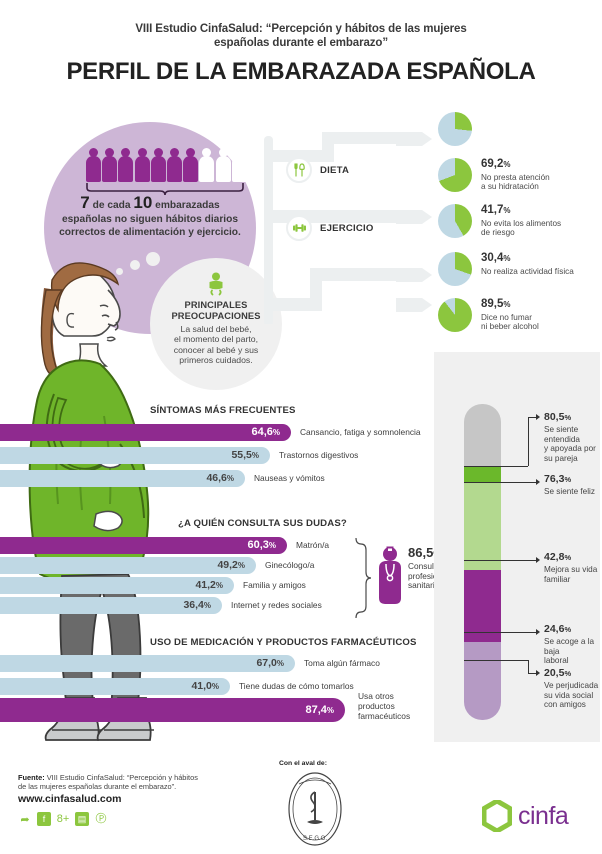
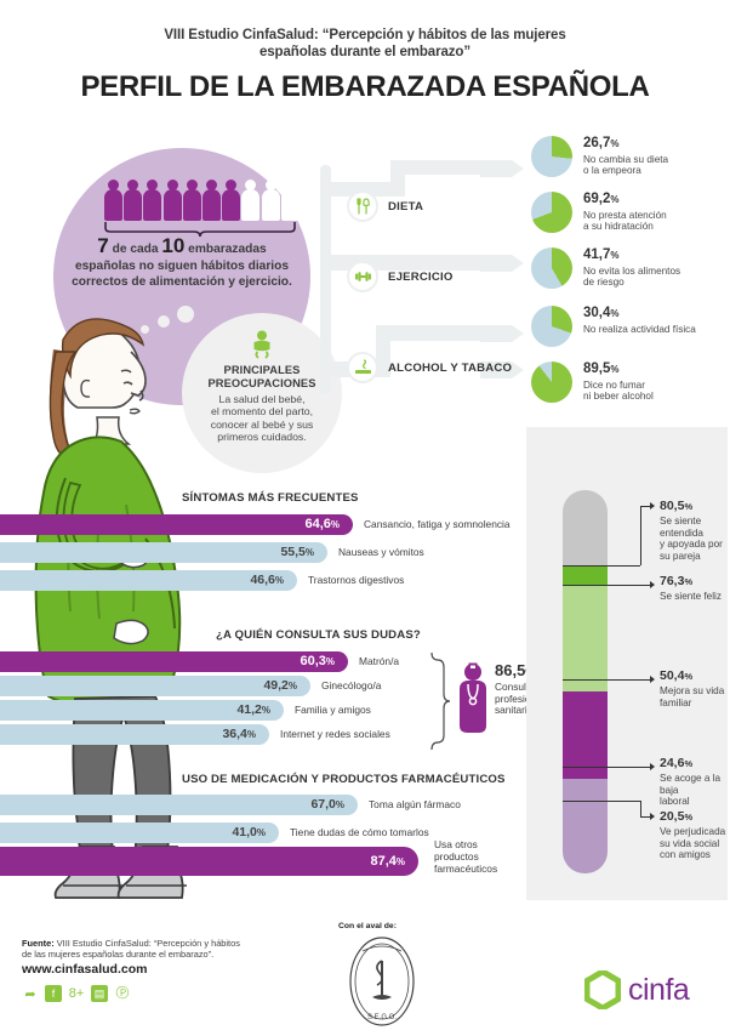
  VIII Estudio CinfaSalud: “Percepción y hábitos de las mujeres
  españolas durante el embarazo”
  PERFIL DE LA EMBARAZADA ESPAÑOLA
  7 de cada 10 embarazadas
  españolas no siguen hábitos diarios
  correctos de alimentación y ejercicio.
  PRINCIPALES
  PREOCUPACIONES
  La salud del bebé,
  el momento del parto,
  conocer al bebé y sus
  primeros cuidados.
  DIETA
  EJERCICIO
+ ALCOHOL Y TABACO
+ 26,7%
+ No cambia su dieta
+ o la empeora
  69,2%
  No presta atención
  a su hidratación
  41,7%
  No evita los alimentos
  de riesgo
  30,4%
  No realiza actividad física
  89,5%
  Dice no fumar
  ni beber alcohol
  SÍNTOMAS MÁS FRECUENTES
  64,6%
  Cansancio, fatiga y somnolencia
  55,5%
- Trastornos digestivos
+ Nauseas y vómitos
  46,6%
- Nauseas y vómitos
+ Trastornos digestivos
  ¿A QUIÉN CONSULTA SUS DUDAS?
  60,3%
  Matrón/a
  49,2%
  Ginecólogo/a
  41,2%
  Familia y amigos
  36,4%
  Internet y redes sociales
  USO DE MEDICACIÓN Y PRODUCTOS FARMACÉUTICOS
  67,0%
  Toma algún fármaco
  41,0%
  Tiene dudas de cómo tomarlos
  87,4%
  Usa otros
  productos
  farmacéuticos
  86,5
  sanitar
  80,5%
  Se siente
  entendida
  y apoyada por
  su pareja
  76,3%
  Se siente feliz
- 42,8%
+ 50,4%
  Mejora su vida
  familiar
  24,6%
  Se acoge a la baja
  laboral
  20,5%
  Ve perjudicada
  su vida social
  con amigos
  Fuente: VIII Estudio CinfaSalud: “Percepción y hábitos
  de las mujeres españolas durante el embarazo”.
  www.cinfasalud.com
  ➦
  f
  8+
  ▤
  Ⓟ
  cinfa
